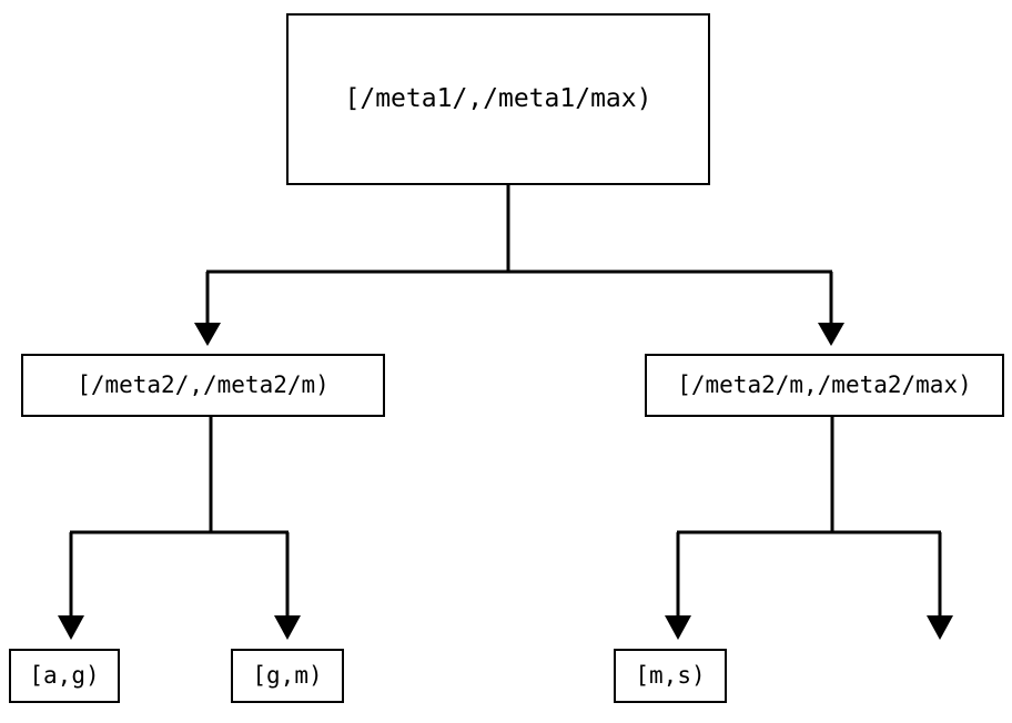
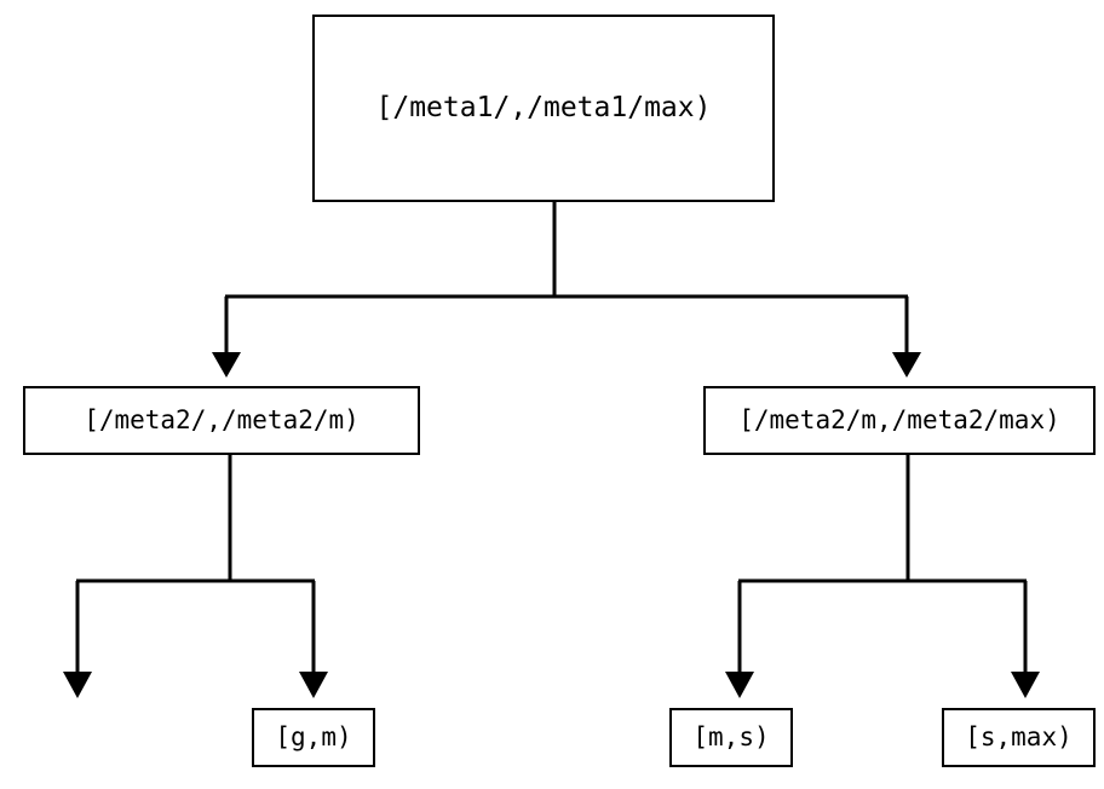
  [/meta1/,/meta1/max)
  [/meta2/,/meta2/m)
  [/meta2/m,/meta2/max)
- [a,g)
  [g,m)
  [m,s)
+ [s,max)
